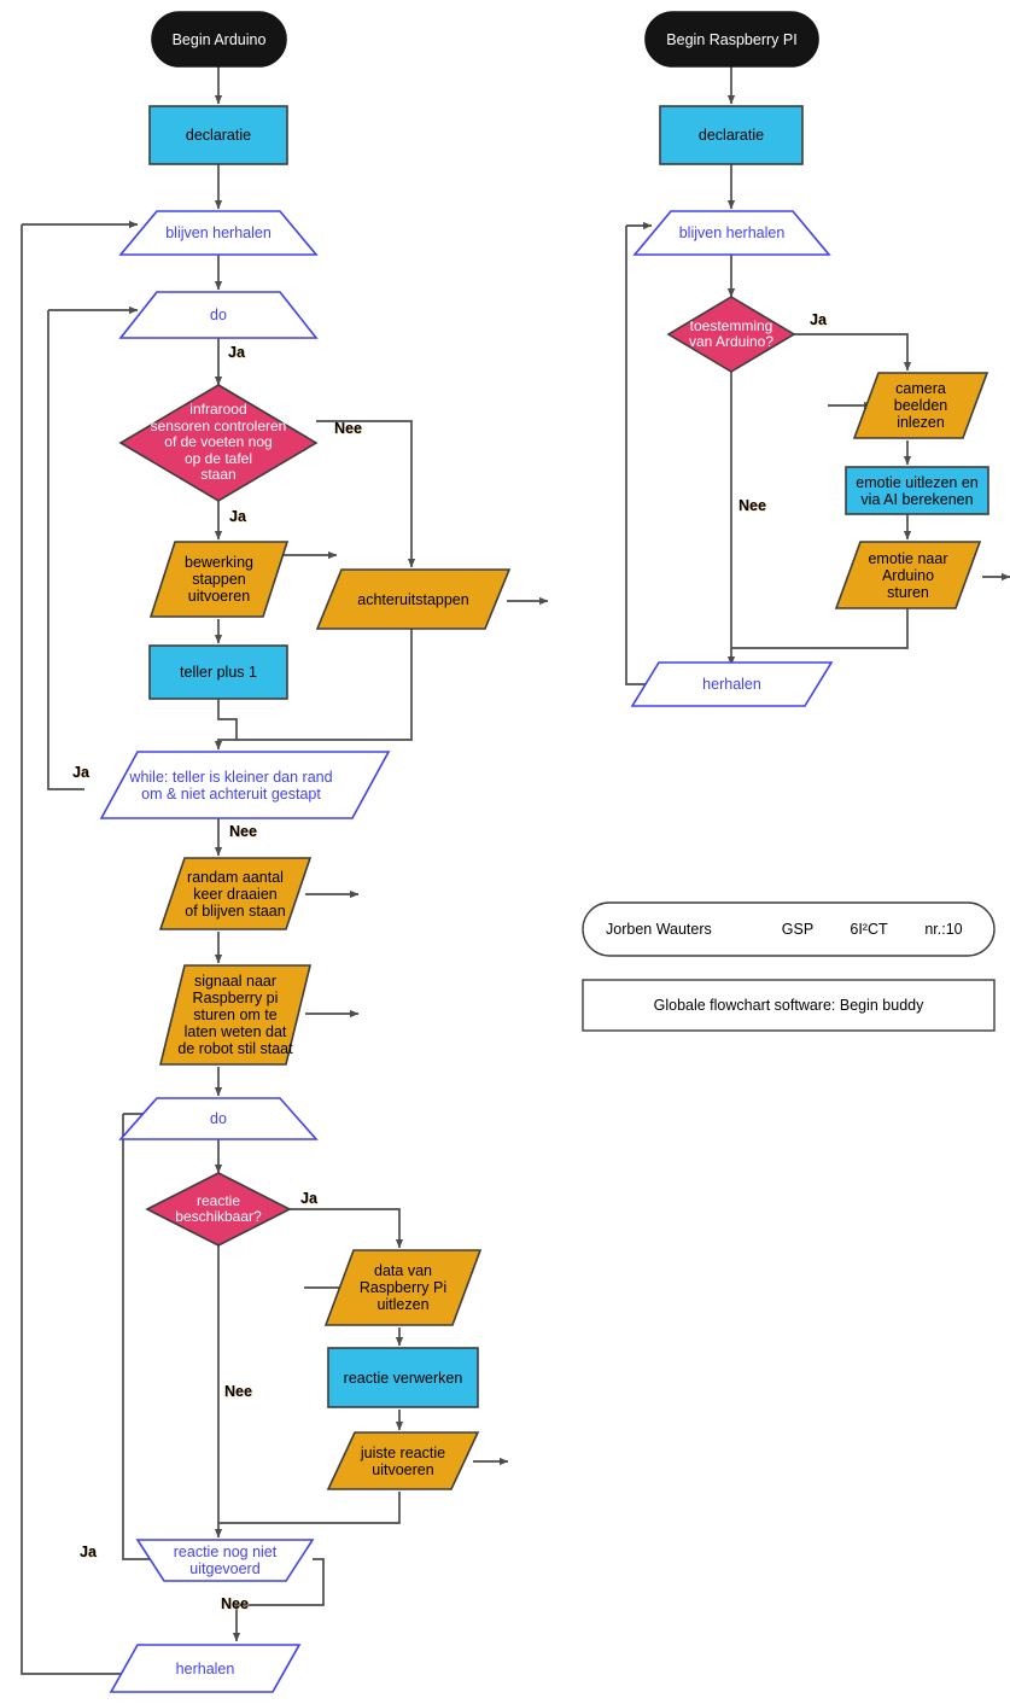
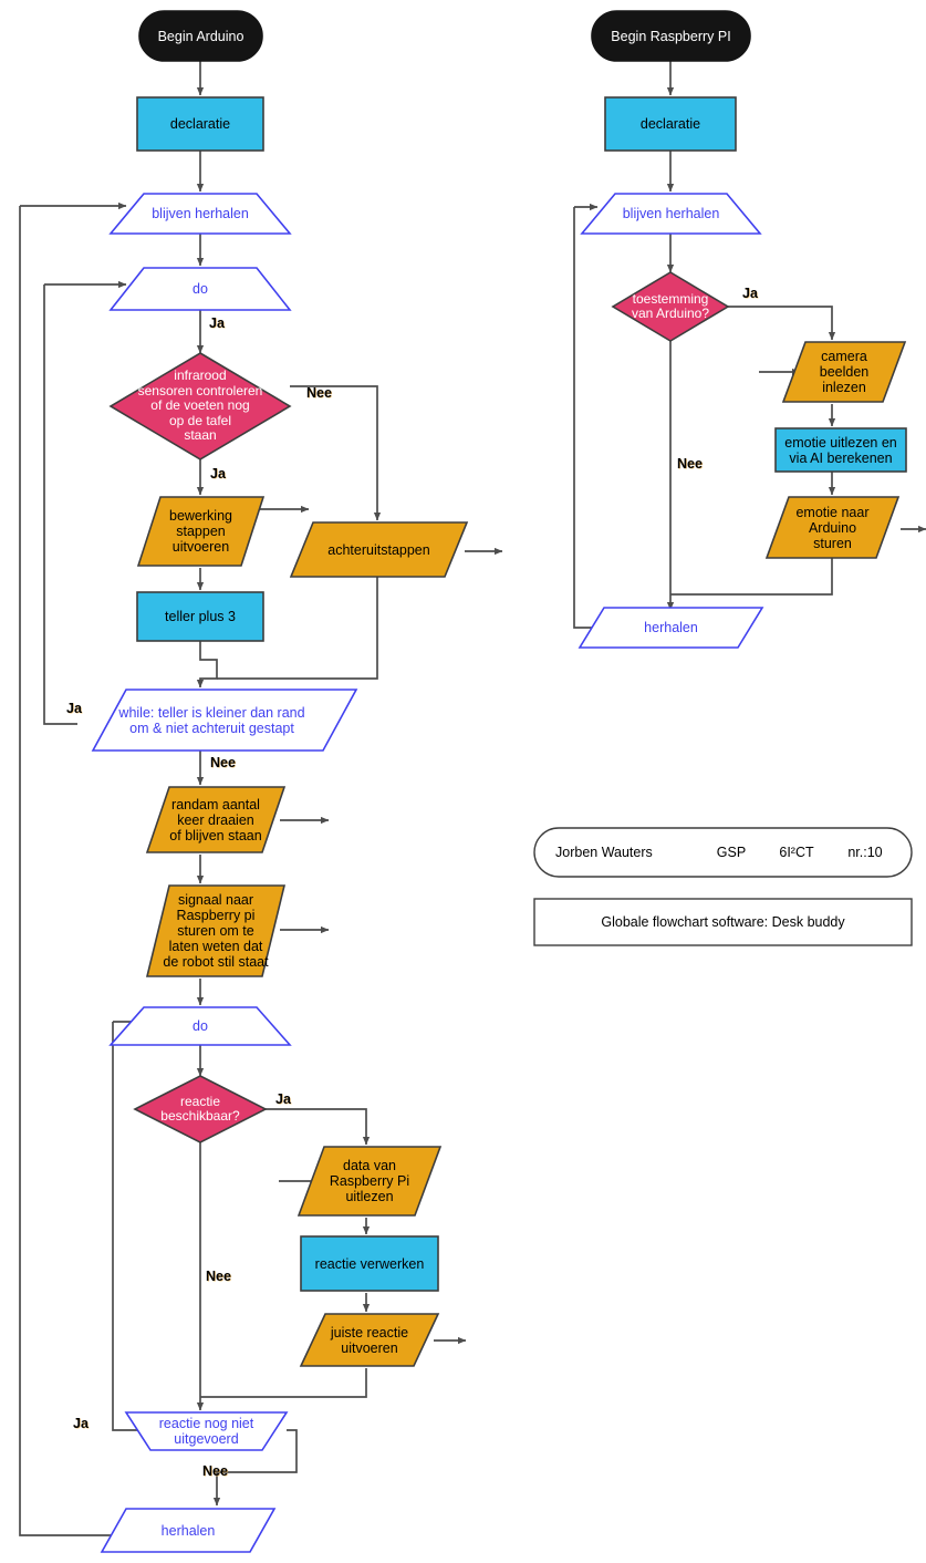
  Begin Arduino
  declaratie
  blijven herhalen
  do
  infrarood
  sensoren controleren
  of de voeten nog
  op de tafel
  staan
  bewerking
  stappen
  uitvoeren
  achteruitstappen
- teller plus 1
+ teller plus 3
  while: teller is kleiner dan rand
  om & niet achteruit gestapt
  randam aantal
  keer draaien
  of blijven staan
  signaal naar
  Raspberry pi
  sturen om te
  laten weten dat
  de robot stil staat
  do
  reactie
  beschikbaar?
  data van
  Raspberry Pi
  uitlezen
  reactie verwerken
  juiste reactie
  uitvoeren
  reactie nog niet
  uitgevoerd
  herhalen
  Begin Raspberry PI
  declaratie
  blijven herhalen
  toestemming
  van Arduino?
  camera
  beelden
  inlezen
  emotie uitlezen en
  via AI berekenen
  emotie naar
  Arduino
  sturen
  herhalen
  Ja
  Nee
  Ja
  Ja
  Nee
  Ja
  Nee
  Ja
  Nee
  Ja
  Nee
  Jorben Wauters
  GSP
  6I²CT
  nr.:10
- Globale flowchart software: Begin buddy
+ Globale flowchart software: Desk buddy
